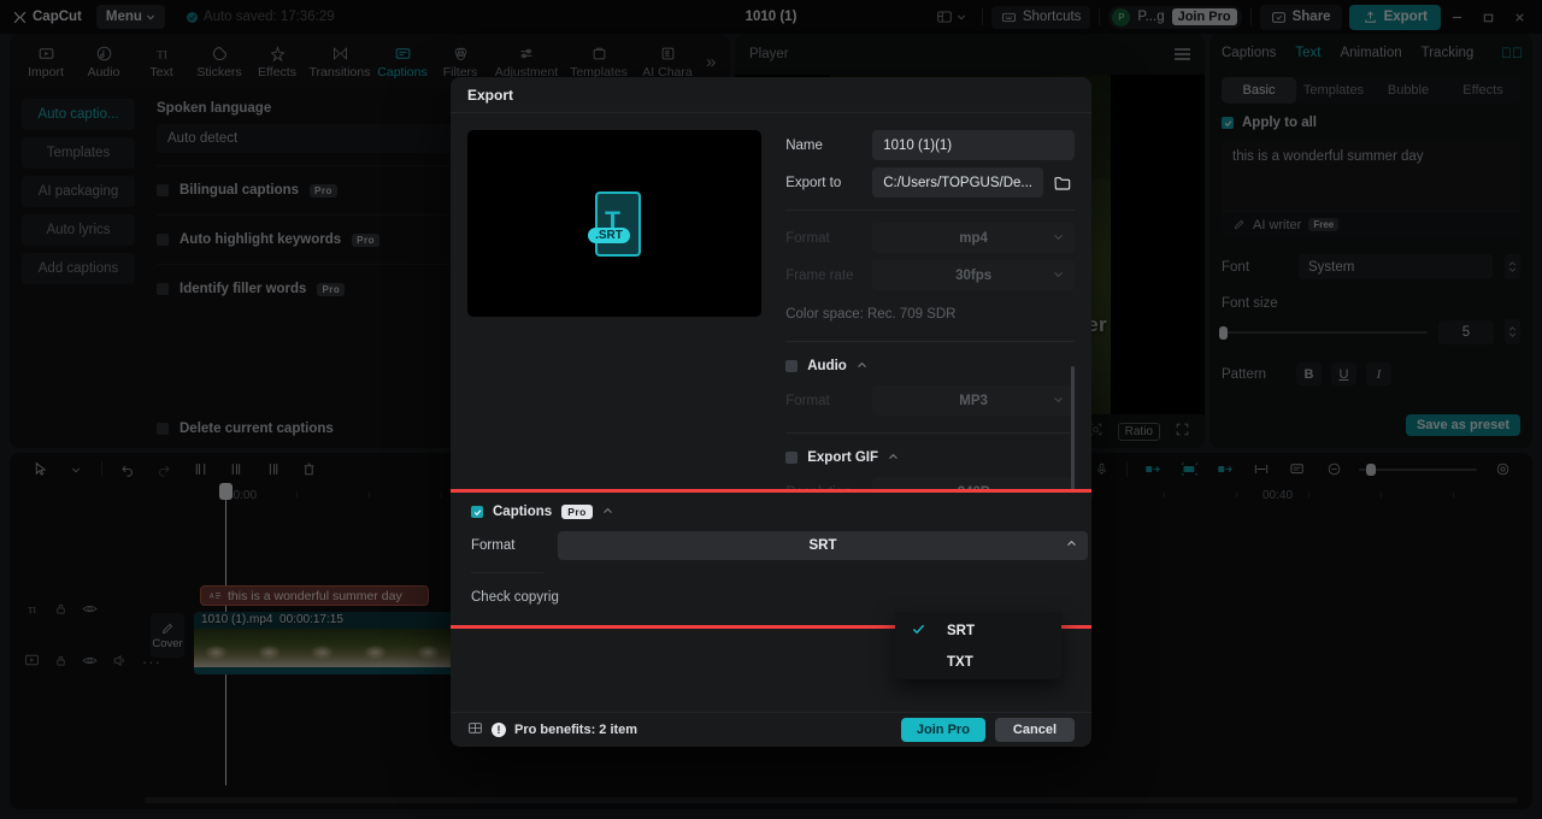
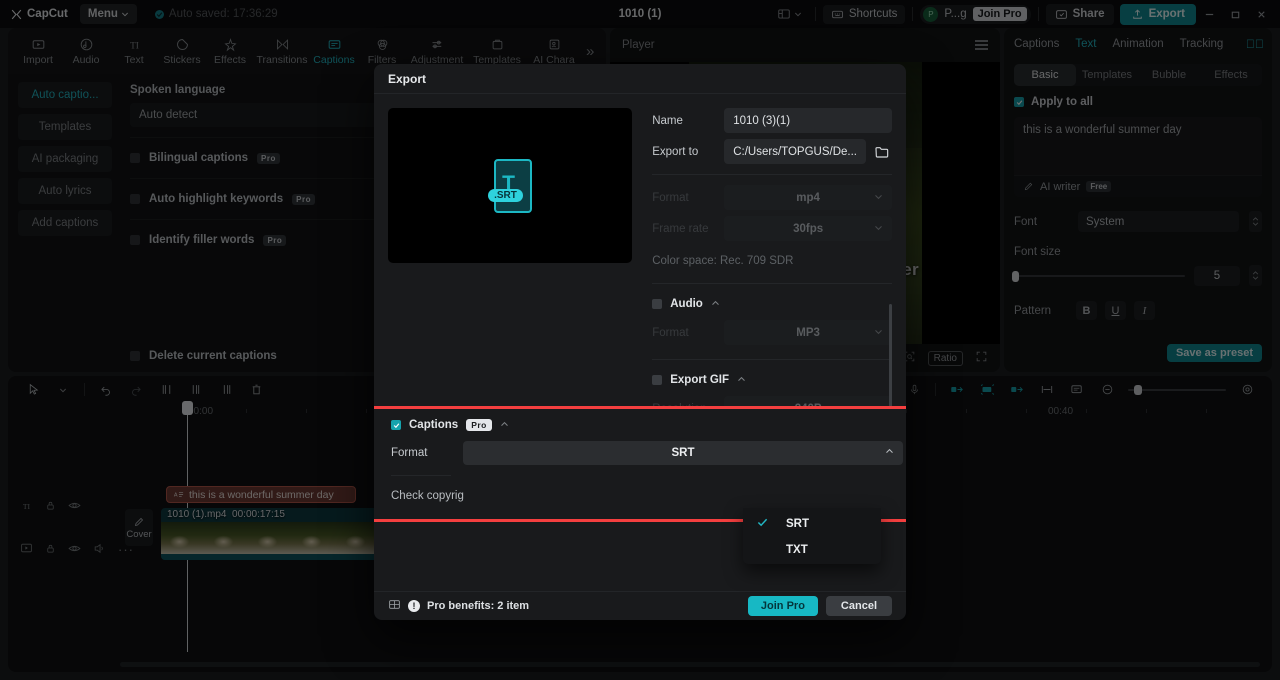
  CapCut
  Menu
  Auto saved: 17:36:29
  1010 (1)
  Shortcuts
  P
  P...g
  Join Pro
  Share
  Export
  Import
  Audio
  TI
  Text
  Stickers
  Effects
  Transitions
  Captions
  Filters
  Adjustment
  Templates
  AI Chara
  »
  Auto captio...
  Templates
  AI packaging
  Auto lyrics
  Add captions
  Spoken language
  Auto detect
  Bilingual captions
  Pro
  Auto highlight keywords
  Pro
  Identify filler words
  Pro
  Delete current captions
  Player
  Ratio
  Captions
  Text
  Animation
  Tracking
  ≫े
  Basic
  Templates
  Bubble
  Effects
  Apply to all
  this is a wonderful summer day
  AI writer
  Free
  Font
  System
  Font size
  5
  Pattern
  B
  U
  I
  Save as preset
  0:00
  00:40
  TI
  ···
  Cover
  this is a wonderful summer day
  1010 (1).mp4 00:00:17:15
  Export
  T
  .SRT
  Name
- 1010 (1)(1)
+ 1010 (3)(1)
  Export to
  C:/Users/TOPGUS/De...
  Format
  mp4
  Frame rate
  30fps
  Color space: Rec. 709 SDR
  Audio
  Format
  MP3
  Export GIF
  Captions
  Pro
  Format
  SRT
  Check copyrig
  !
  Pro benefits: 2 item
  Join Pro
  Cancel
  SRT
  TXT
